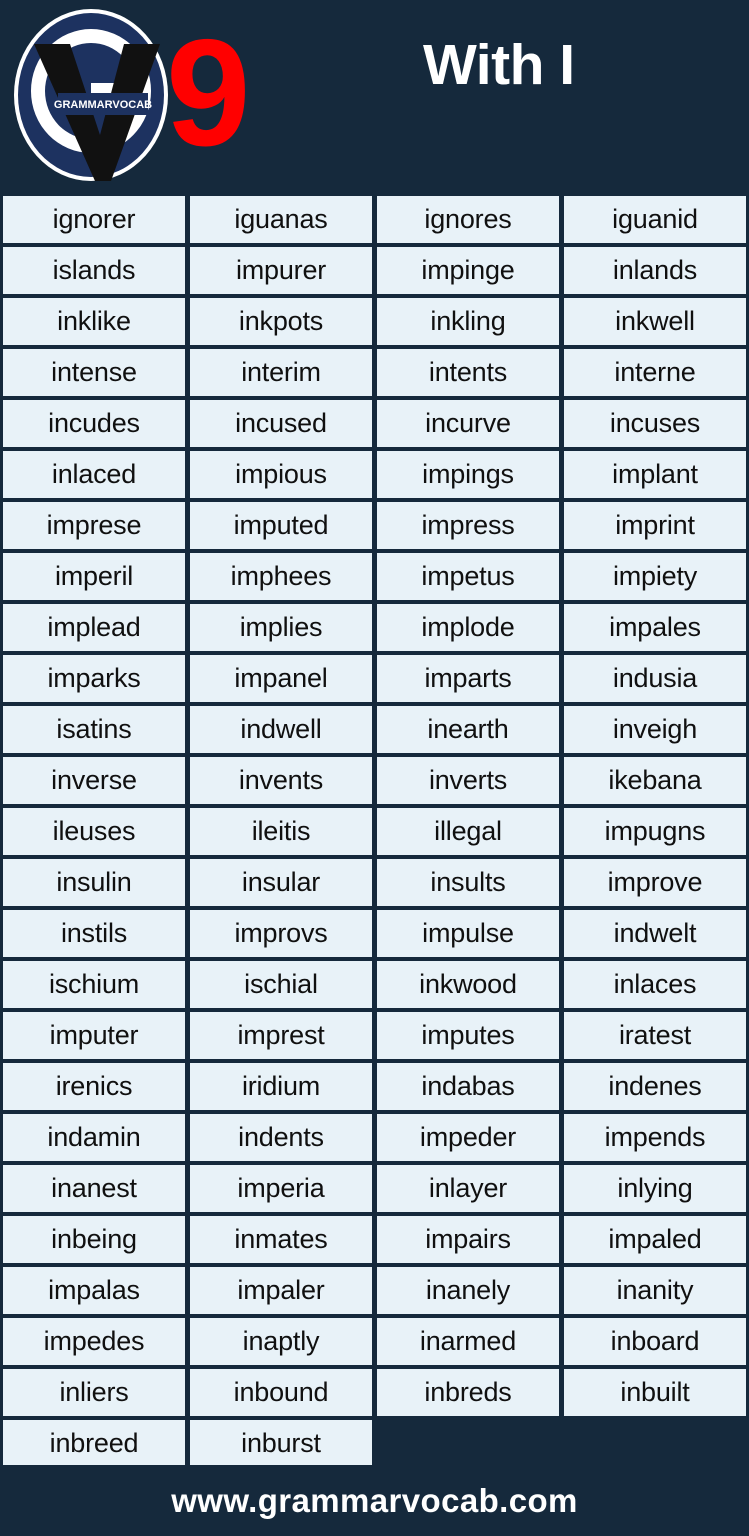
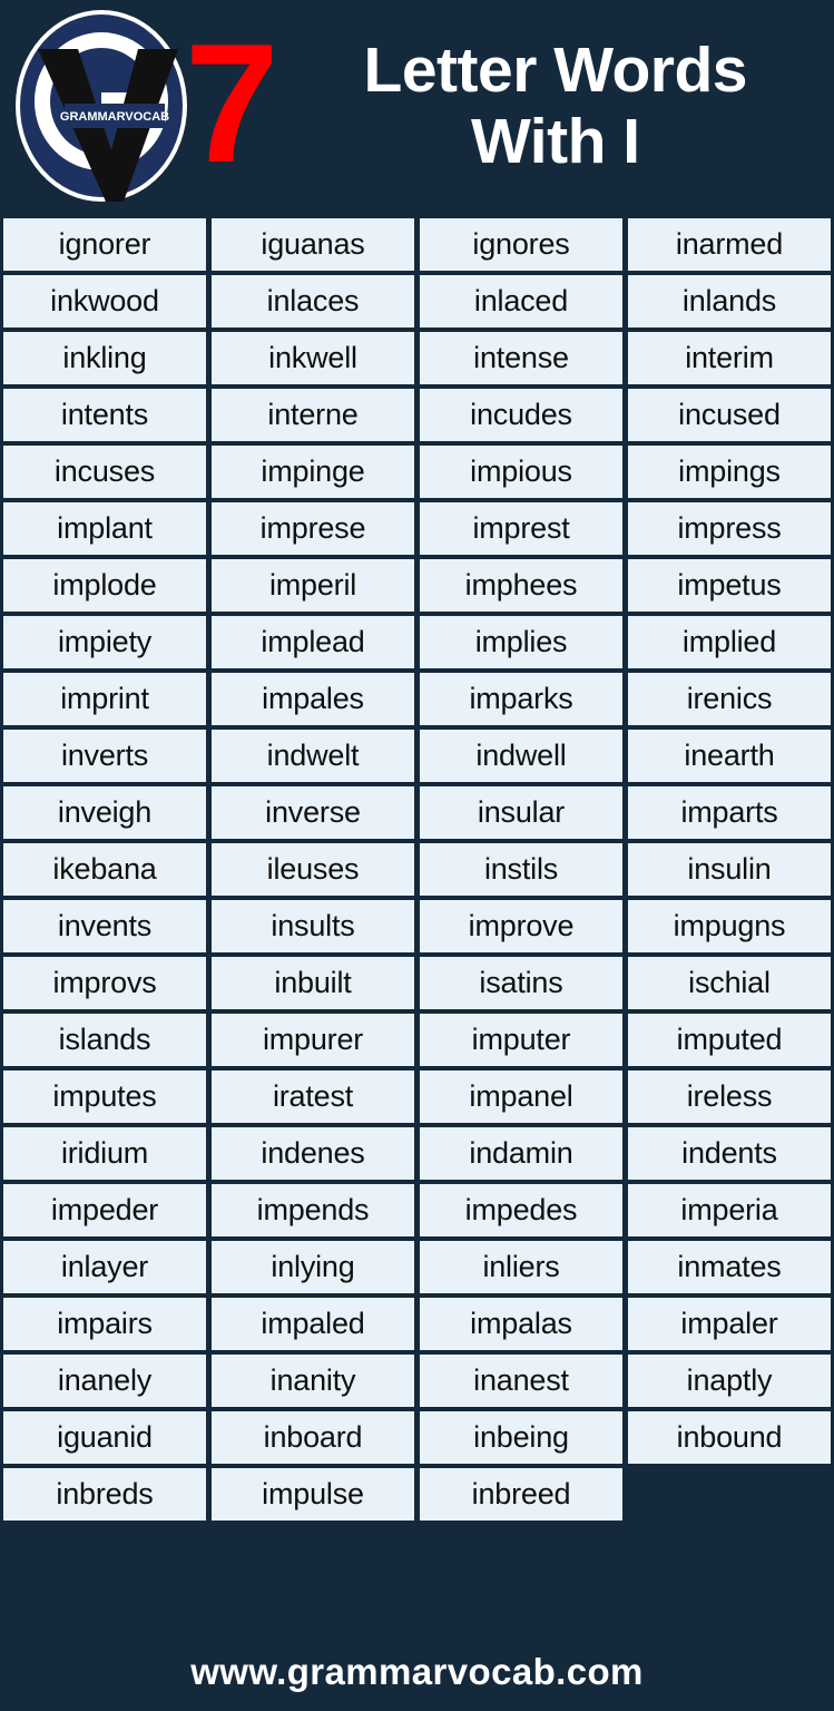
  GRAMMARVOCAB
- 9
+ 7
+ Letter Words
  With I
  ignorer
  iguanas
  ignores
- iguanid
+ inarmed
- islands
+ inkwood
- impurer
+ inlaces
- impinge
+ inlaced
  inlands
- inklike
- inkpots
  inkling
  inkwell
  intense
  interim
  intents
  interne
  incudes
  incused
- incurve
  incuses
- inlaced
+ impinge
  impious
  impings
  implant
  imprese
- imputed
+ imprest
  impress
- imprint
+ implode
  imperil
  imphees
  impetus
  impiety
  implead
  implies
+ implied
- implode
+ imprint
  impales
  imparks
- impanel
+ irenics
- imparts
+ inverts
- indusia
- isatins
+ indwelt
  indwell
  inearth
  inveigh
  inverse
- invents
+ insular
- inverts
+ imparts
  ikebana
  ileuses
- ileitis
- illegal
- impugns
+ instils
  insulin
- insular
+ invents
  insults
  improve
- instils
+ impugns
  improvs
- impulse
+ inbuilt
- indwelt
+ isatins
- ischium
  ischial
- inkwood
+ islands
- inlaces
+ impurer
  imputer
- imprest
+ imputed
  imputes
  iratest
- irenics
+ impanel
+ ireless
  iridium
- indabas
  indenes
  indamin
  indents
  impeder
  impends
- inanest
+ impedes
  imperia
  inlayer
  inlying
- inbeing
+ inliers
  inmates
  impairs
  impaled
  impalas
  impaler
  inanely
  inanity
- impedes
+ inanest
  inaptly
- inarmed
+ iguanid
  inboard
- inliers
+ inbeing
  inbound
  inbreds
- inbuilt
+ impulse
  inbreed
- inburst
  www.grammarvocab.com
